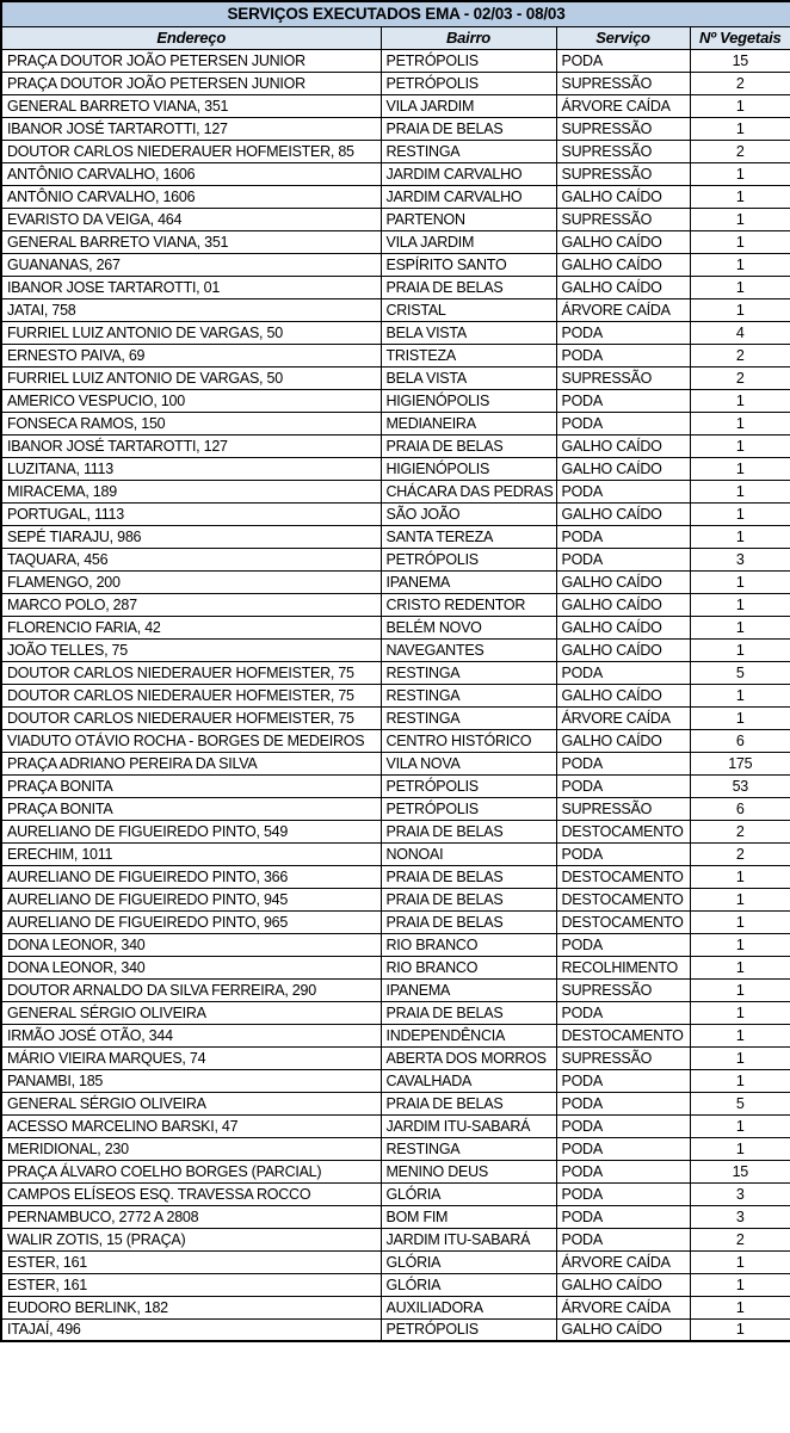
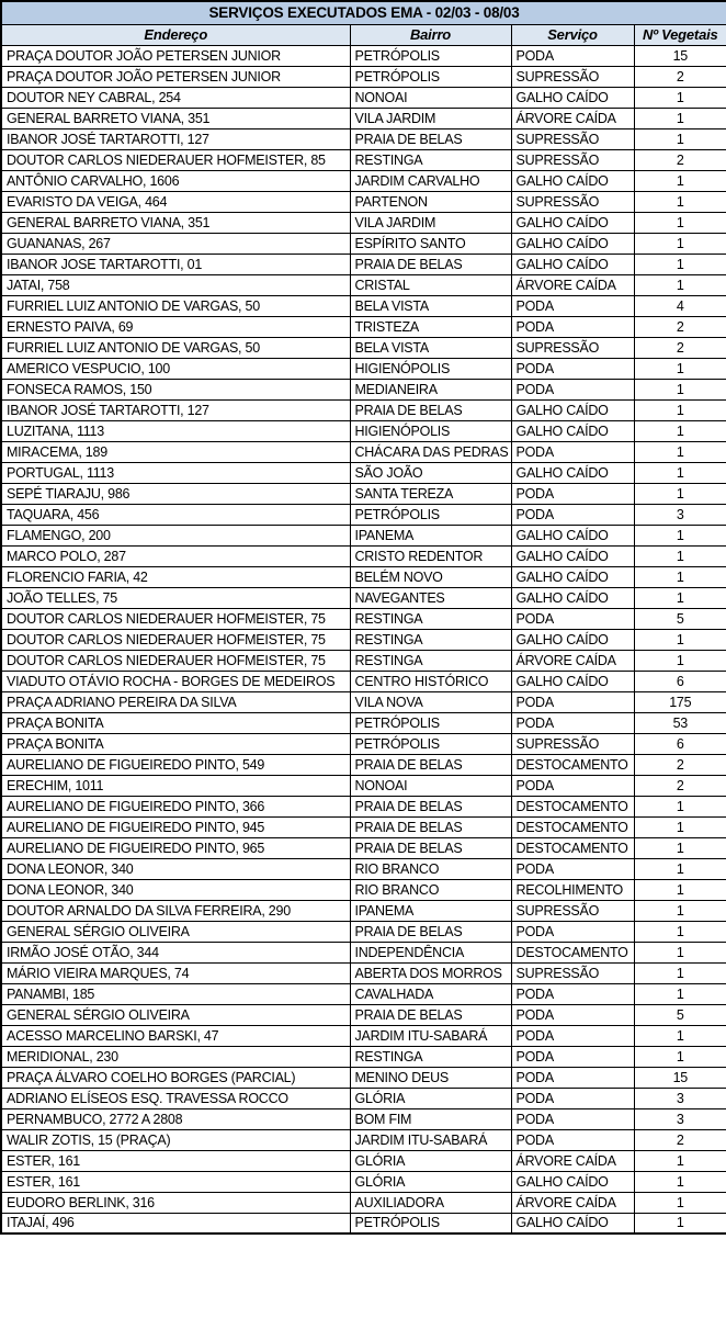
  SERVIÇOS EXECUTADOS EMA - 02/03 - 08/03
  Endereço	Bairro	Serviço	Nº Vegetais
  PRAÇA DOUTOR JOÃO PETERSEN JUNIOR	PETRÓPOLIS	PODA	15
  PRAÇA DOUTOR JOÃO PETERSEN JUNIOR	PETRÓPOLIS	SUPRESSÃO	2
+ DOUTOR NEY CABRAL, 254	NONOAI	GALHO CAÍDO	1
  GENERAL BARRETO VIANA, 351	VILA JARDIM	ÁRVORE CAÍDA	1
  IBANOR JOSÉ TARTAROTTI, 127	PRAIA DE BELAS	SUPRESSÃO	1
  DOUTOR CARLOS NIEDERAUER HOFMEISTER, 85	RESTINGA	SUPRESSÃO	2
- ANTÔNIO CARVALHO, 1606	JARDIM CARVALHO	SUPRESSÃO	1
  ANTÔNIO CARVALHO, 1606	JARDIM CARVALHO	GALHO CAÍDO	1
  EVARISTO DA VEIGA, 464	PARTENON	SUPRESSÃO	1
  GENERAL BARRETO VIANA, 351	VILA JARDIM	GALHO CAÍDO	1
  GUANANAS, 267	ESPÍRITO SANTO	GALHO CAÍDO	1
  IBANOR JOSE TARTAROTTI, 01	PRAIA DE BELAS	GALHO CAÍDO	1
  JATAI, 758	CRISTAL	ÁRVORE CAÍDA	1
  FURRIEL LUIZ ANTONIO DE VARGAS, 50	BELA VISTA	PODA	4
  ERNESTO PAIVA, 69	TRISTEZA	PODA	2
  FURRIEL LUIZ ANTONIO DE VARGAS, 50	BELA VISTA	SUPRESSÃO	2
  AMERICO VESPUCIO, 100	HIGIENÓPOLIS	PODA	1
  FONSECA RAMOS, 150	MEDIANEIRA	PODA	1
  IBANOR JOSÉ TARTAROTTI, 127	PRAIA DE BELAS	GALHO CAÍDO	1
  LUZITANA, 1113	HIGIENÓPOLIS	GALHO CAÍDO	1
  MIRACEMA, 189	CHÁCARA DAS PEDRAS	PODA	1
  PORTUGAL, 1113	SÃO JOÃO	GALHO CAÍDO	1
  SEPÉ TIARAJU, 986	SANTA TEREZA	PODA	1
  TAQUARA, 456	PETRÓPOLIS	PODA	3
  FLAMENGO, 200	IPANEMA	GALHO CAÍDO	1
  MARCO POLO, 287	CRISTO REDENTOR	GALHO CAÍDO	1
  FLORENCIO FARIA, 42	BELÉM NOVO	GALHO CAÍDO	1
  JOÃO TELLES, 75	NAVEGANTES	GALHO CAÍDO	1
  DOUTOR CARLOS NIEDERAUER HOFMEISTER, 75	RESTINGA	PODA	5
  DOUTOR CARLOS NIEDERAUER HOFMEISTER, 75	RESTINGA	GALHO CAÍDO	1
  DOUTOR CARLOS NIEDERAUER HOFMEISTER, 75	RESTINGA	ÁRVORE CAÍDA	1
  VIADUTO OTÁVIO ROCHA - BORGES DE MEDEIROS	CENTRO HISTÓRICO	GALHO CAÍDO	6
  PRAÇA ADRIANO PEREIRA DA SILVA	VILA NOVA	PODA	175
  PRAÇA BONITA	PETRÓPOLIS	PODA	53
  PRAÇA BONITA	PETRÓPOLIS	SUPRESSÃO	6
  AURELIANO DE FIGUEIREDO PINTO, 549	PRAIA DE BELAS	DESTOCAMENTO	2
  ERECHIM, 1011	NONOAI	PODA	2
  AURELIANO DE FIGUEIREDO PINTO, 366	PRAIA DE BELAS	DESTOCAMENTO	1
  AURELIANO DE FIGUEIREDO PINTO, 945	PRAIA DE BELAS	DESTOCAMENTO	1
  AURELIANO DE FIGUEIREDO PINTO, 965	PRAIA DE BELAS	DESTOCAMENTO	1
  DONA LEONOR, 340	RIO BRANCO	PODA	1
  DONA LEONOR, 340	RIO BRANCO	RECOLHIMENTO	1
  DOUTOR ARNALDO DA SILVA FERREIRA, 290	IPANEMA	SUPRESSÃO	1
  GENERAL SÉRGIO OLIVEIRA	PRAIA DE BELAS	PODA	1
  IRMÃO JOSÉ OTÃO, 344	INDEPENDÊNCIA	DESTOCAMENTO	1
  MÁRIO VIEIRA MARQUES, 74	ABERTA DOS MORROS	SUPRESSÃO	1
  PANAMBI, 185	CAVALHADA	PODA	1
  GENERAL SÉRGIO OLIVEIRA	PRAIA DE BELAS	PODA	5
  ACESSO MARCELINO BARSKI, 47	JARDIM ITU-SABARÁ	PODA	1
  MERIDIONAL, 230	RESTINGA	PODA	1
  PRAÇA ÁLVARO COELHO BORGES (PARCIAL)	MENINO DEUS	PODA	15
- CAMPOS ELÍSEOS ESQ. TRAVESSA ROCCO	GLÓRIA	PODA	3
+ ADRIANO ELÍSEOS ESQ. TRAVESSA ROCCO	GLÓRIA	PODA	3
  PERNAMBUCO, 2772 A 2808	BOM FIM	PODA	3
  WALIR ZOTIS, 15 (PRAÇA)	JARDIM ITU-SABARÁ	PODA	2
  ESTER, 161	GLÓRIA	ÁRVORE CAÍDA	1
  ESTER, 161	GLÓRIA	GALHO CAÍDO	1
- EUDORO BERLINK, 182	AUXILIADORA	ÁRVORE CAÍDA	1
+ EUDORO BERLINK, 316	AUXILIADORA	ÁRVORE CAÍDA	1
  ITAJAÍ, 496	PETRÓPOLIS	GALHO CAÍDO	1
